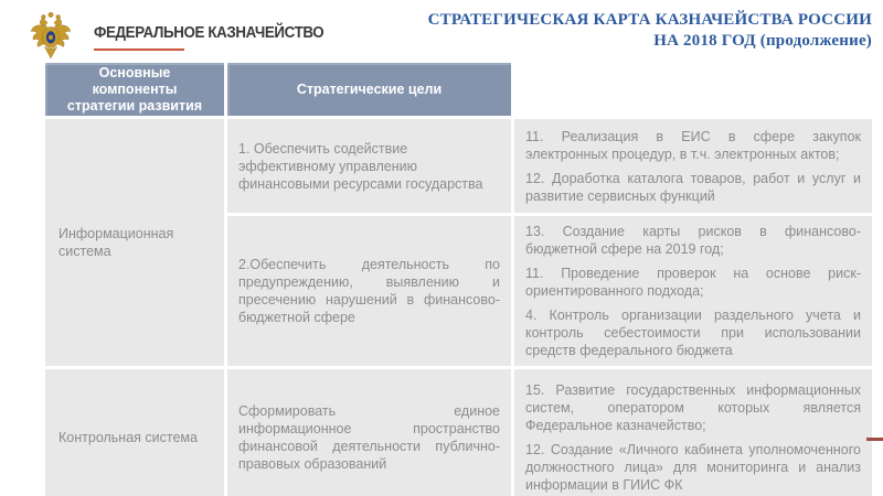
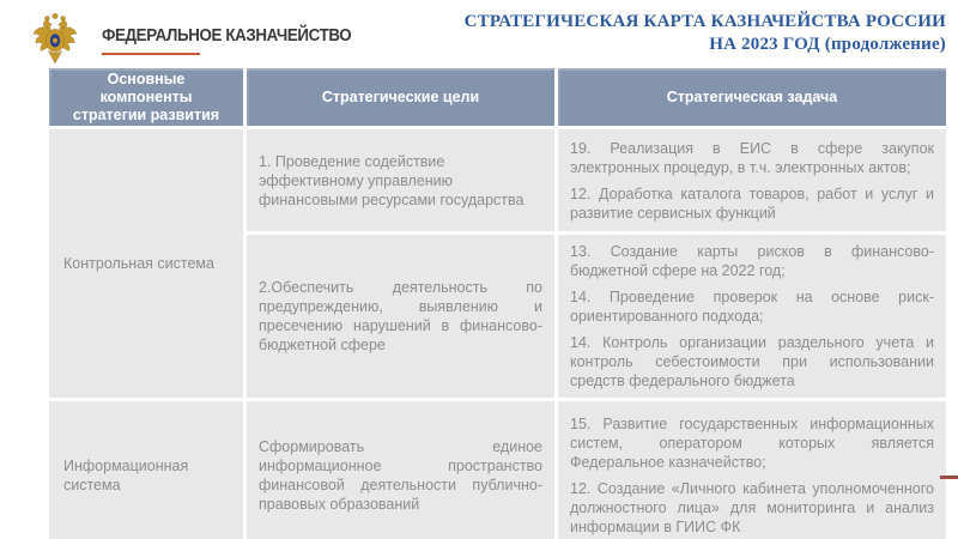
  ФЕДЕРАЛЬНОЕ КАЗНАЧЕЙСТВО
  СТРАТЕГИЧЕСКАЯ КАРТА КАЗНАЧЕЙСТВА РОССИИ
- НА 2018 ГОД (продолжение)
+ НА 2023 ГОД (продолжение)
  Основные
  компоненты
  стратегии развития
  Стратегические цели
+ Стратегическая задача
- Информационная система
+ Контрольная система
- 1. Обеспечить содействие эффективному управлению финансовыми ресурсами государства
+ 1. Проведение содействие эффективному управлению финансовыми ресурсами государства
- 11. Реализация в ЕИС в сфере закупок электронных процедур, в т.ч. электронных актов;
+ 19. Реализация в ЕИС в сфере закупок электронных процедур, в т.ч. электронных актов;
  12. Доработка каталога товаров, работ и услуг и развитие сервисных функций
  2.Обеспечить деятельность по предупреждению, выявлению и пресечению нарушений в финансово-бюджетной сфере
- 13. Создание карты рисков в финансово-бюджетной сфере на 2019 год;
+ 13. Создание карты рисков в финансово-бюджетной сфере на 2022 год;
- 11. Проведение проверок на основе риск-ориентированного подхода;
+ 14. Проведение проверок на основе риск-ориентированного подхода;
- 4. Контроль организации раздельного учета и контроль себестоимости при использовании средств федерального бюджета
+ 14. Контроль организации раздельного учета и контроль себестоимости при использовании средств федерального бюджета
- Контрольная система
+ Информационная система
  Сформировать единое информационное пространство финансовой деятельности публично-правовых образований
  15. Развитие государственных информационных систем, оператором которых является Федеральное казначейство;
  12. Создание «Личного кабинета уполномоченного должностного лица» для мониторинга и анализ информации в ГИИС ФК
